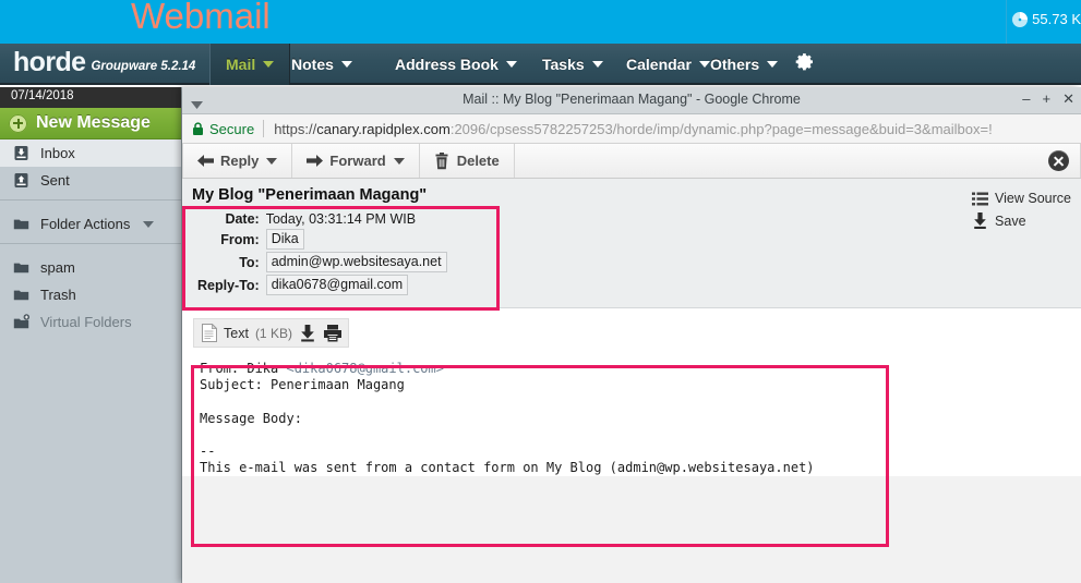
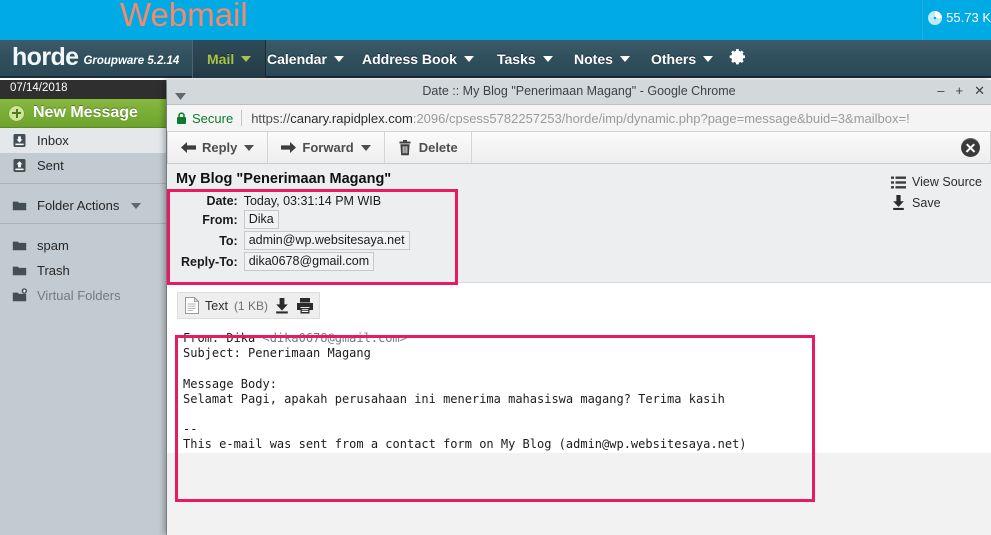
  Webmail
  55.73 K
  horde
  Groupware 5.2.14
  Mail
- Notes
+ Calendar
  Address Book
  Tasks
- Calendar
+ Notes
  Others
  07/14/2018
  New Message
  Inbox
  Sent
  Folder Actions
  spam
  Trash
  Virtual Folders
- Mail :: My Blog "Penerimaan Magang" - Google Chrome
+ Date :: My Blog "Penerimaan Magang" - Google Chrome
  –
  +
  ✕
  Secure
  https://canary.rapidplex.com:2096/cpsess5782257253/horde/imp/dynamic.php?page=message&buid=3&mailbox=!
  Reply
  Forward
  Delete
  My Blog "Penerimaan Magang"
  Date:	Today, 03:31:14 PM WIB
  From:	Dika
  To:	admin@wp.websitesaya.net
  Reply-To:	dika0678@gmail.com
  View Source
  Save
  Text
  (1 KB)
  From: Dika <dika0678@gmail.com>
  Subject: Penerimaan Magang
  Message Body:
+ Selamat Pagi, apakah perusahaan ini menerima mahasiswa magang? Terima kasih
  --
  This e-mail was sent from a contact form on My Blog (admin@wp.websitesaya.net)
